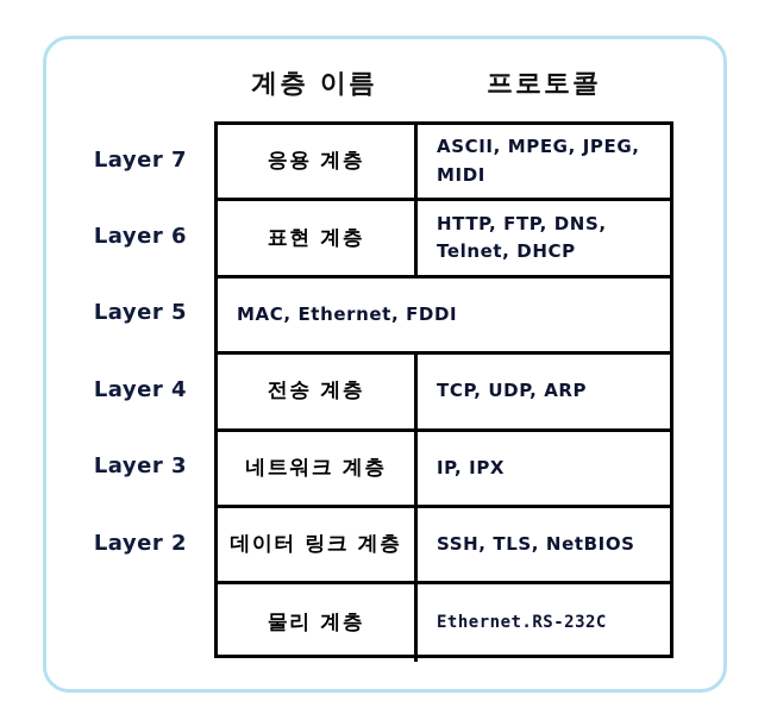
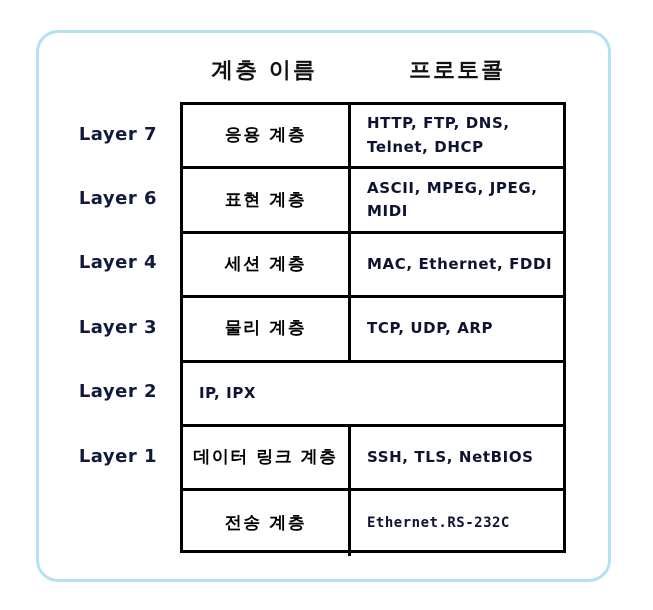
  계층 이름
  프로토콜
  Layer 7
  Layer 6
- Layer 5
  Layer 4
  Layer 3
  Layer 2
+ Layer 1
  응용 계층
- ASCII, MPEG, JPEG, MIDI
+ HTTP, FTP, DNS, Telnet, DHCP
  표현 계층
- HTTP, FTP, DNS, Telnet, DHCP
+ ASCII, MPEG, JPEG, MIDI
+ 세션 계층
  MAC, Ethernet, FDDI
- 전송 계층
+ 물리 계층
  TCP, UDP, ARP
- 네트워크 계층
  IP, IPX
  데이터 링크 계층
  SSH, TLS, NetBIOS
- 물리 계층
+ 전송 계층
  Ethernet.RS-232C
